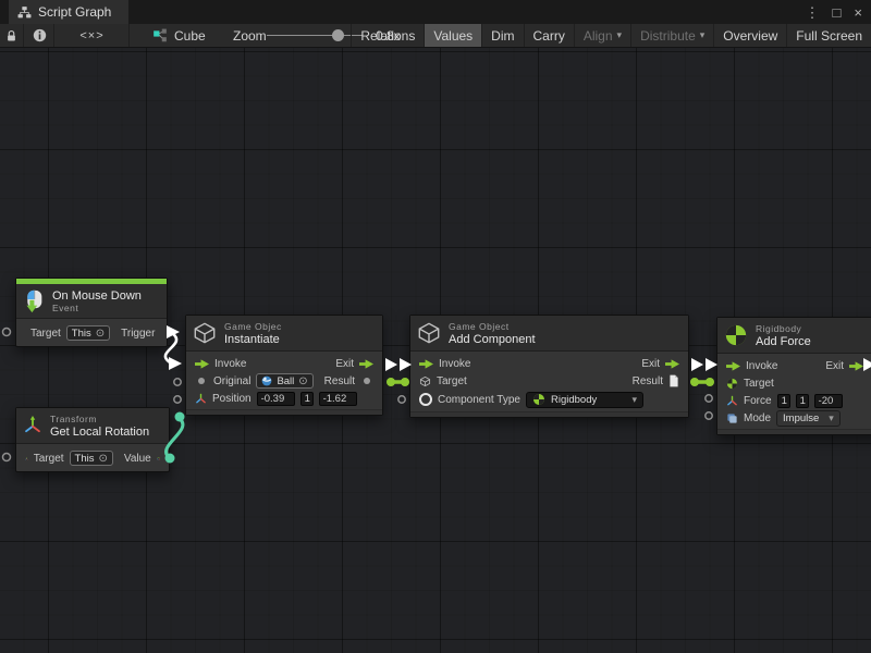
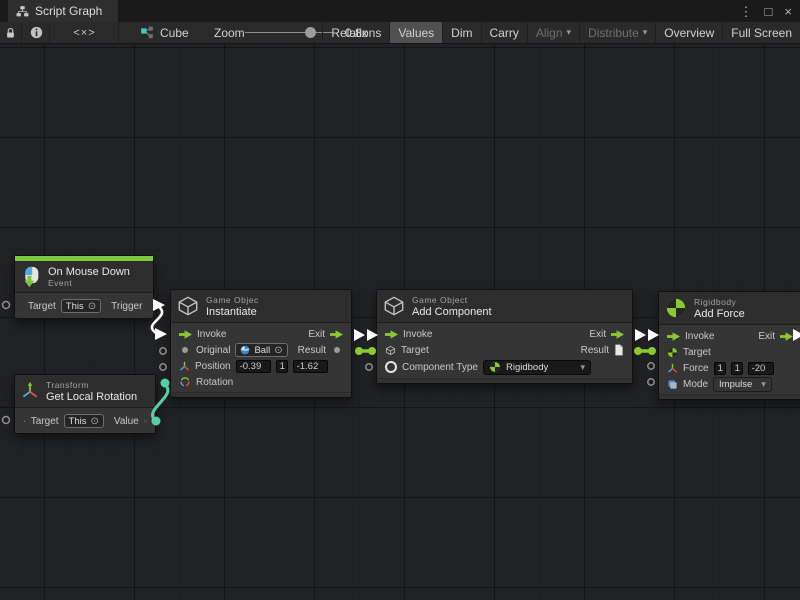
  Script Graph
  ⋮
  □
  ×
  <×>
  Cube
  Zoom
  0.8x
  Relations
  Values
  Dim
  Carry
  Align
  ▾
  Distribute
  ▾
  Overview
  Full Screen
  On Mouse Down
  Event
  Target
  This
  ⊙
  Trigger
  Transform
  Get Local Rotation
  Target
  This
  ⊙
  Value
  Game Objec
  Instantiate
  Invoke
  Exit
  Original
  Ball
  ⊙
  Result
  Position
  -0.39
  1
  -1.62
+ Rotation
  Game Object
  Add Component
  Invoke
  Exit
  Target
  Result
  Component Type
  Rigidbody
  ▾
  Rigidbody
  Add Force
  Invoke
  Exit
  Target
  Force
  1
  1
  -20
  Mode
  Impulse
  ▾
